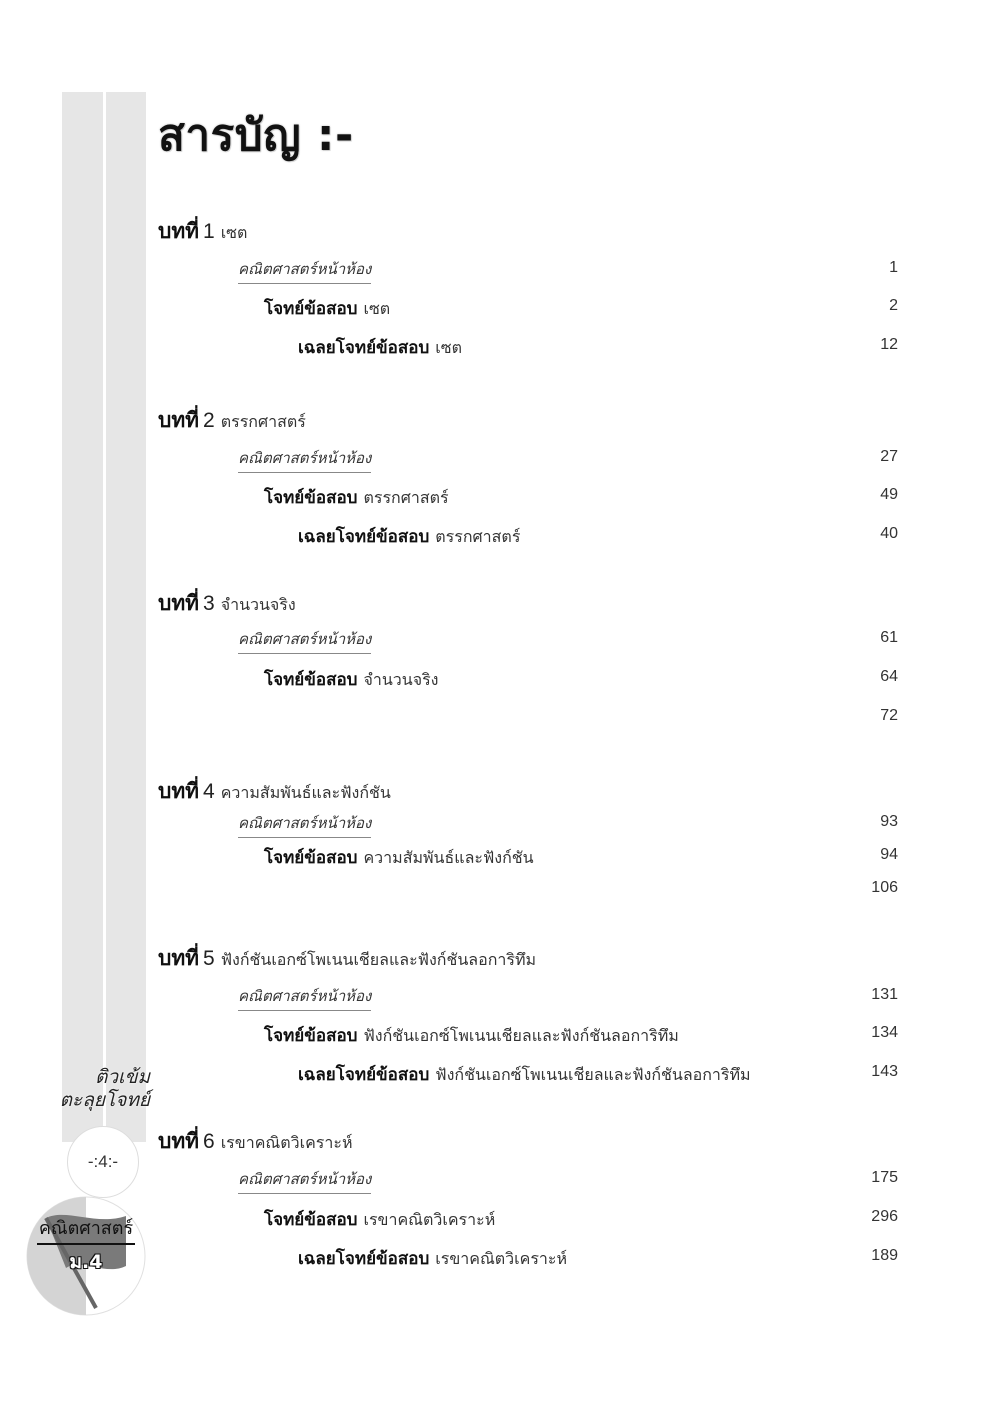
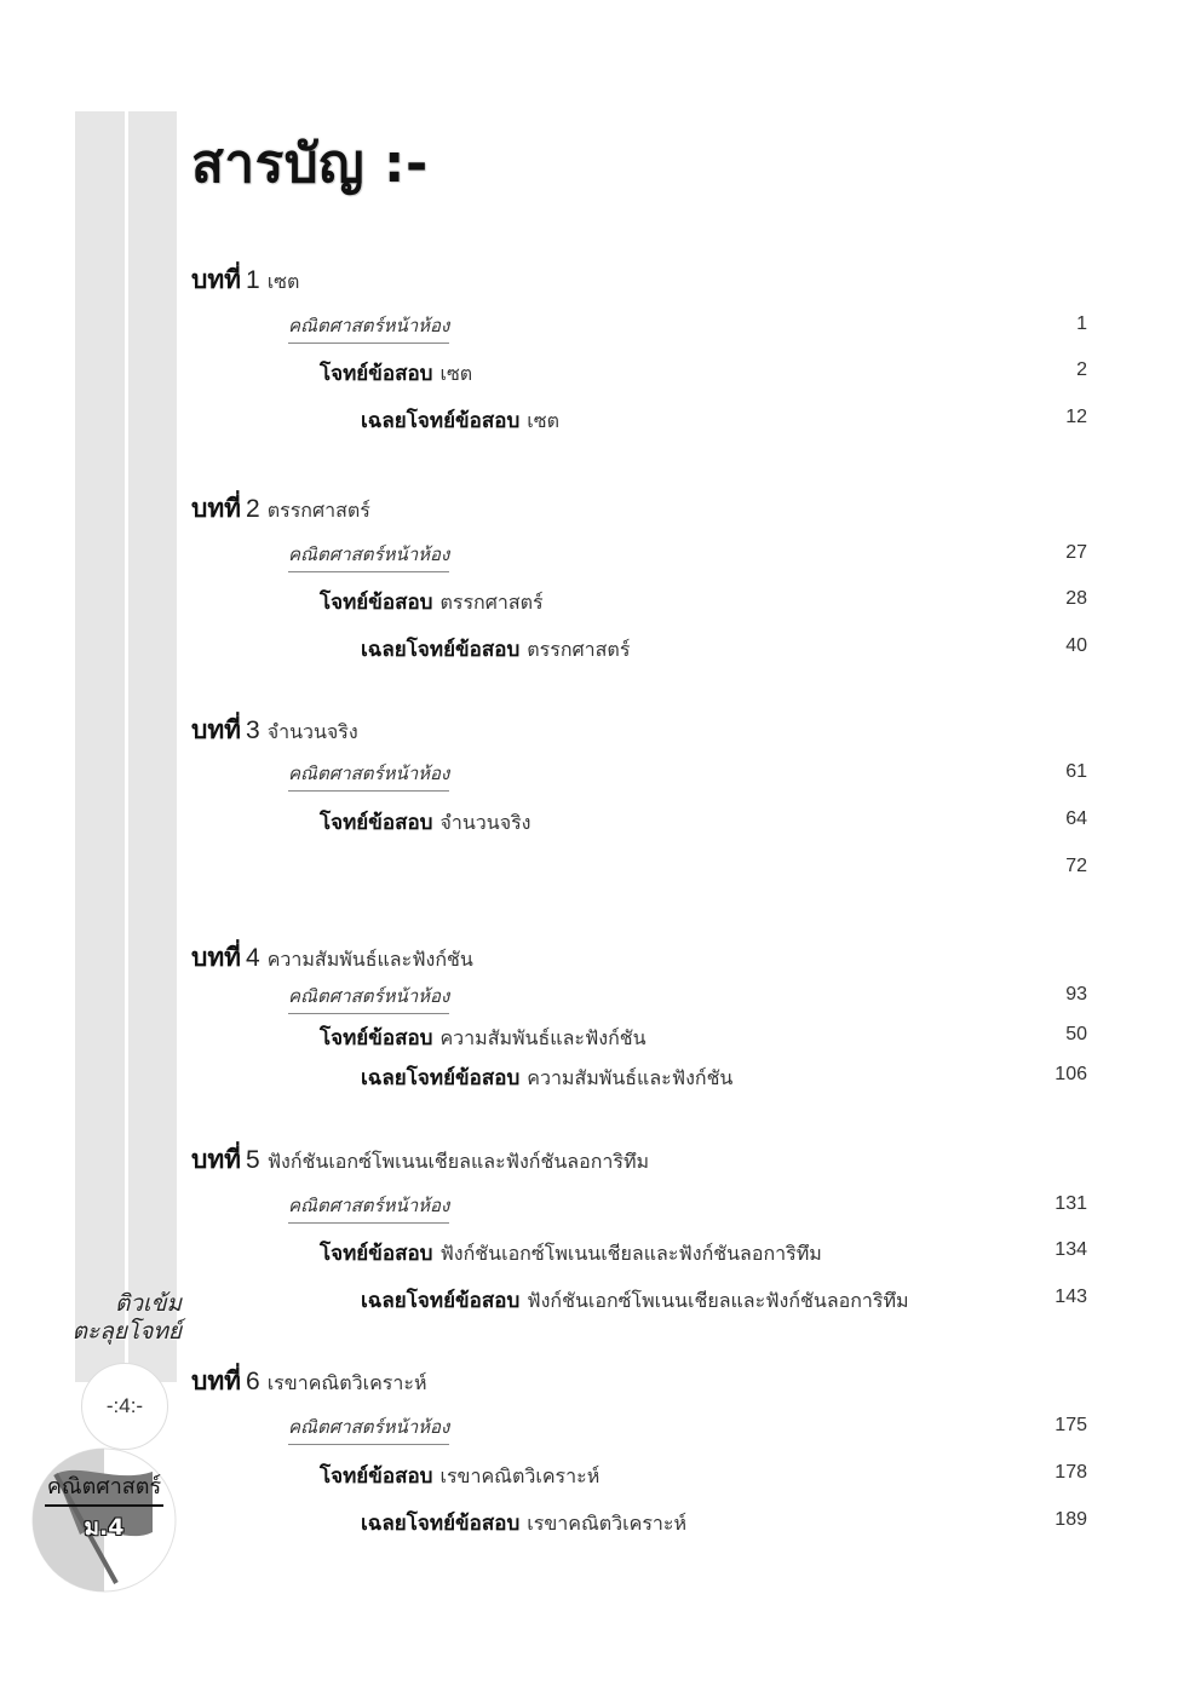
  สารบัญ :-
  บทที่ 1 เซต
  คณิตศาสตร์หน้าห้อง
  1
  โจทย์ข้อสอบ เซต
  2
  เฉลยโจทย์ข้อสอบ เซต
  12
  บทที่ 2 ตรรกศาสตร์
  คณิตศาสตร์หน้าห้อง
  27
  โจทย์ข้อสอบ ตรรกศาสตร์
- 49
+ 28
  เฉลยโจทย์ข้อสอบ ตรรกศาสตร์
  40
  บทที่ 3 จำนวนจริง
  คณิตศาสตร์หน้าห้อง
  61
  โจทย์ข้อสอบ จำนวนจริง
  64
  72
  บทที่ 4 ความสัมพันธ์และฟังก์ชัน
  คณิตศาสตร์หน้าห้อง
  93
  โจทย์ข้อสอบ ความสัมพันธ์และฟังก์ชัน
- 94
+ 50
+ เฉลยโจทย์ข้อสอบ ความสัมพันธ์และฟังก์ชัน
  106
  บทที่ 5 ฟังก์ชันเอกซ์โพเนนเชียลและฟังก์ชันลอการิทึม
  คณิตศาสตร์หน้าห้อง
  131
  โจทย์ข้อสอบ ฟังก์ชันเอกซ์โพเนนเชียลและฟังก์ชันลอการิทึม
  134
  เฉลยโจทย์ข้อสอบ ฟังก์ชันเอกซ์โพเนนเชียลและฟังก์ชันลอการิทึม
  143
  บทที่ 6 เรขาคณิตวิเคราะห์
  คณิตศาสตร์หน้าห้อง
  175
  โจทย์ข้อสอบ เรขาคณิตวิเคราะห์
- 296
+ 178
  เฉลยโจทย์ข้อสอบ เรขาคณิตวิเคราะห์
  189
  ติวเข้ม
  ตะลุยโจทย์
  -:4:-
  คณิตศาสตร์
  ม.4
